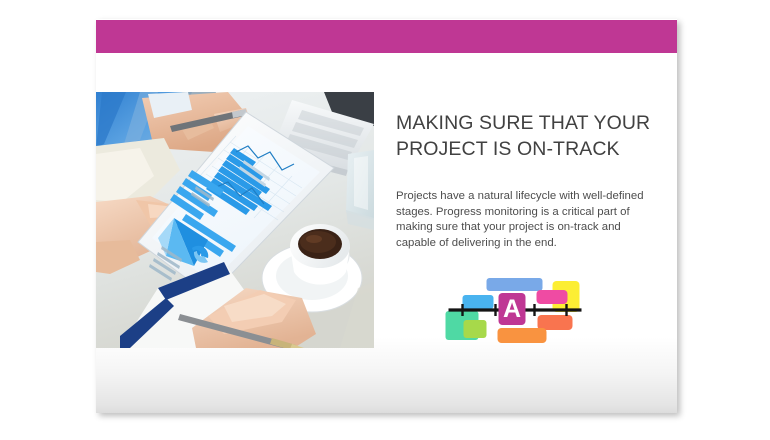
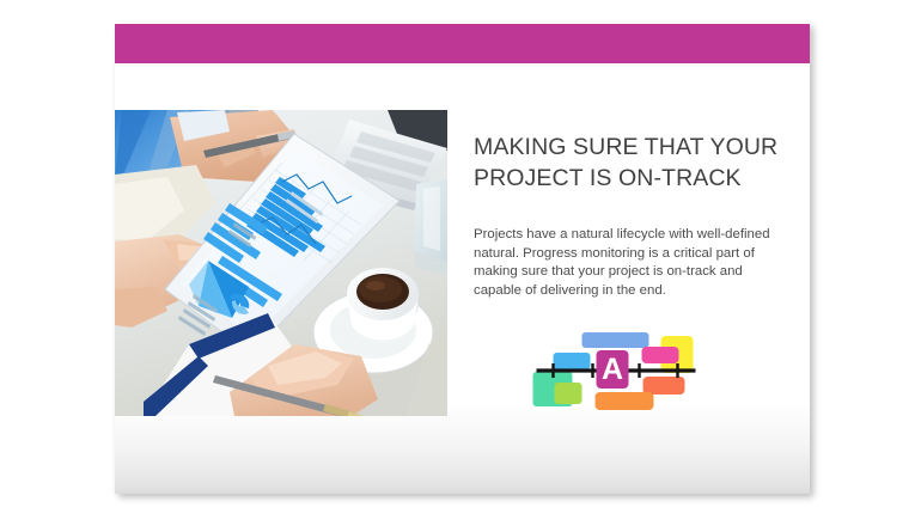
  MAKING SURE THAT YOUR
  PROJECT IS ON-TRACK
- Projects have a natural lifecycle with well-defined stages. Progress monitoring is a critical part of making sure that your project is on-track and capable of delivering in the end.
+ Projects have a natural lifecycle with well-defined natural. Progress monitoring is a critical part of making sure that your project is on-track and capable of delivering in the end.
  A
